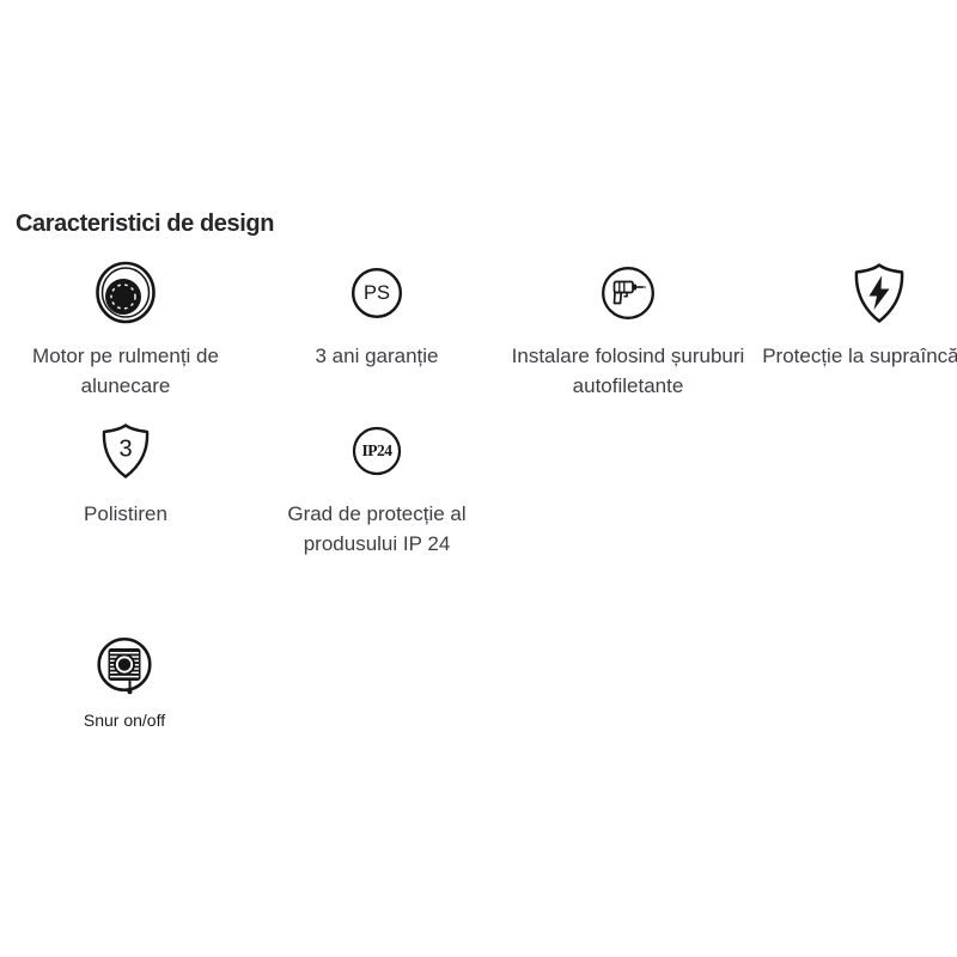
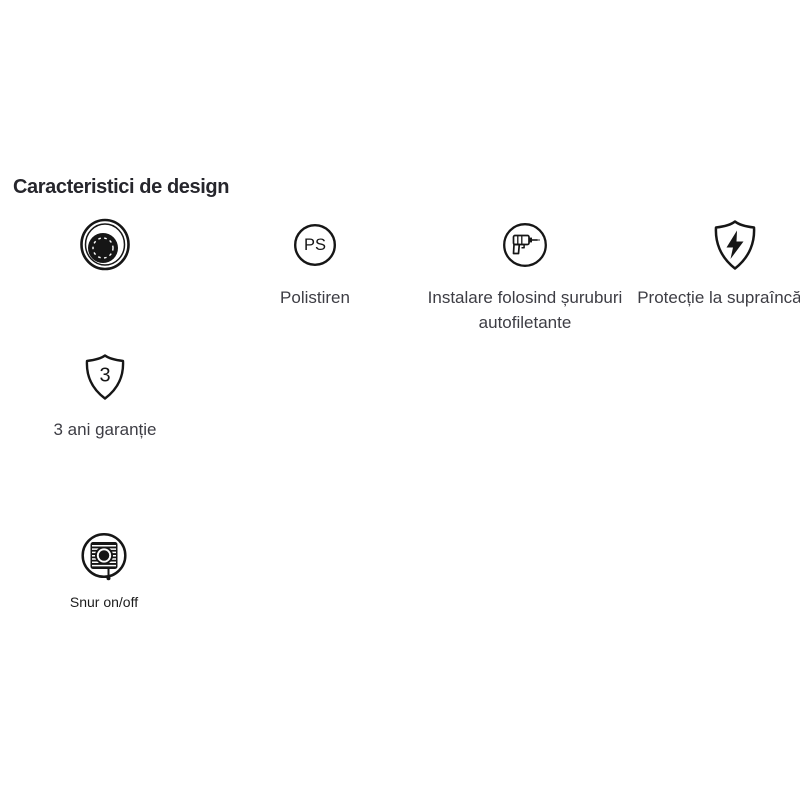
  Caracteristici de design
- Motor pe rulmenți de alunecare
  PS
- 3 ani garanție
+ Polistiren
  Instalare folosind șuruburi autofiletante
  Protecție la supraîncă
  3
- Polistiren
+ 3 ani garanție
- IP24
- Grad de protecție al produsului IP 24
  Snur on/off
